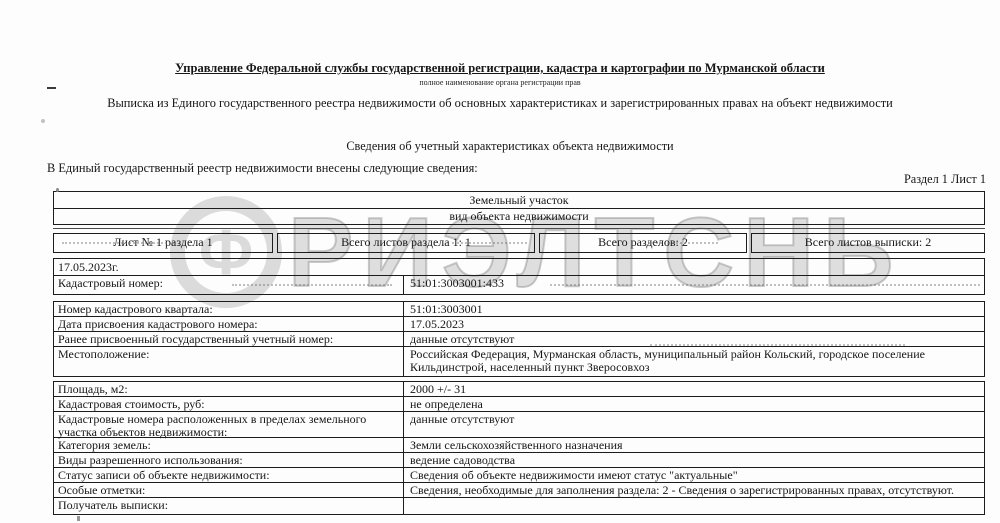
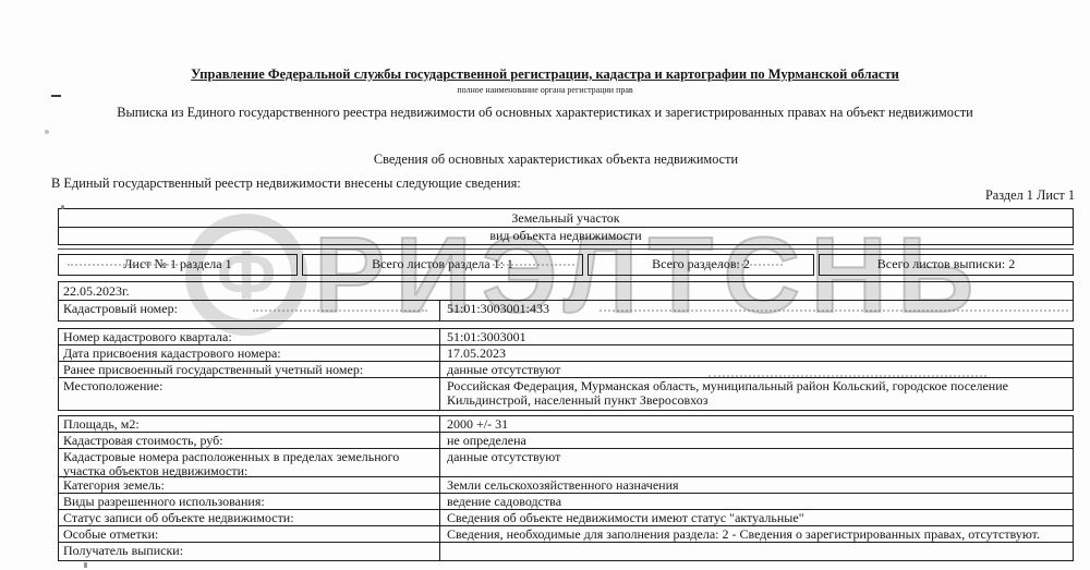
  Ф
  РИЭЛТСНЬ
  Управление Федеральной службы государственной регистрации, кадастра и картографии по Мурманской области
  полное наименование органа регистрации прав
  Выписка из Единого государственного реестра недвижимости об основных характеристиках и зарегистрированных правах на объект недвижимости
- Сведения об учетный характеристиках объекта недвижимости
+ Сведения об основных характеристиках объекта недвижимости
  В Единый государственный реестр недвижимости внесены следующие сведения:
  Раздел 1 Лист 1
  Земельный участок
  вид объекта недвижимости
  Лист № 1 раздела 1
  Всего листов раздела 1: 1
  Всего разделов: 2
  Всего листов выписки: 2
- 17.05.2023г.
+ 22.05.2023г.
  Кадастровый номер:
  51:01:3003001:433
  Номер кадастрового квартала:
  51:01:3003001
  Дата присвоения кадастрового номера:
  17.05.2023
  Ранее присвоенный государственный учетный номер:
  данные отсутствуют
  Местоположение:
  Российская Федерация, Мурманская область, муниципальный район Кольский, городское поселение Кильдинстрой, населенный пункт Зверосовхоз
  Площадь, м2:
  2000 +/- 31
  Кадастровая стоимость, руб:
  не определена
  Кадастровые номера расположенных в пределах земельного участка объектов недвижимости:
  данные отсутствуют
  Категория земель:
  Земли сельскохозяйственного назначения
  Виды разрешенного использования:
  ведение садоводства
  Статус записи об объекте недвижимости:
  Сведения об объекте недвижимости имеют статус "актуальные"
  Особые отметки:
  Сведения, необходимые для заполнения раздела: 2 - Сведения о зарегистрированных правах, отсутствуют.
  Получатель выписки:
